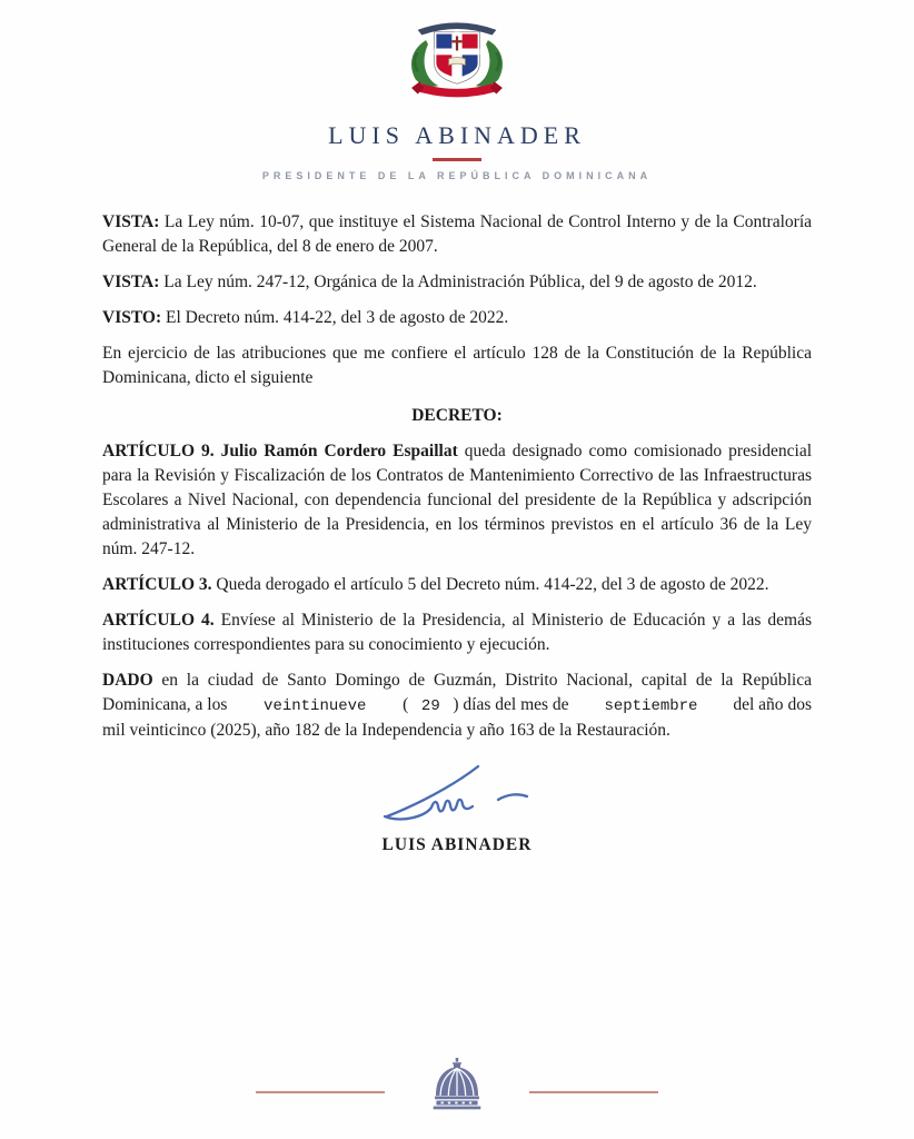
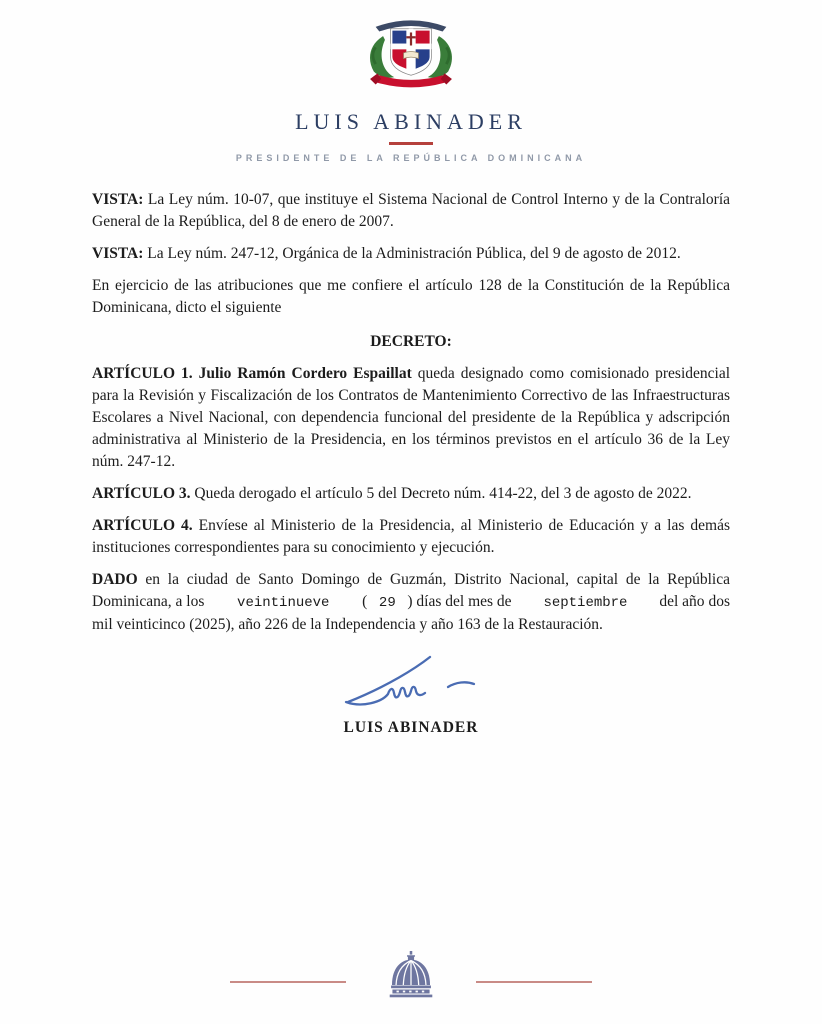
  LUIS ABINADER
  PRESIDENTE DE LA REPÚBLICA DOMINICANA
  VISTA: La Ley núm. 10-07, que instituye el Sistema Nacional de Control Interno y de la Contraloría General de la República, del 8 de enero de 2007.
  VISTA: La Ley núm. 247-12, Orgánica de la Administración Pública, del 9 de agosto de 2012.
- VISTO: El Decreto núm. 414-22, del 3 de agosto de 2022.
  En ejercicio de las atribuciones que me confiere el artículo 128 de la Constitución de la República Dominicana, dicto el siguiente
  DECRETO:
- ARTÍCULO 9. Julio Ramón Cordero Espaillat queda designado como comisionado presidencial para la Revisión y Fiscalización de los Contratos de Mantenimiento Correctivo de las Infraestructuras Escolares a Nivel Nacional, con dependencia funcional del presidente de la República y adscripción administrativa al Ministerio de la Presidencia, en los términos previstos en el artículo 36 de la Ley núm. 247-12.
+ ARTÍCULO 1. Julio Ramón Cordero Espaillat queda designado como comisionado presidencial para la Revisión y Fiscalización de los Contratos de Mantenimiento Correctivo de las Infraestructuras Escolares a Nivel Nacional, con dependencia funcional del presidente de la República y adscripción administrativa al Ministerio de la Presidencia, en los términos previstos en el artículo 36 de la Ley núm. 247-12.
  ARTÍCULO 3. Queda derogado el artículo 5 del Decreto núm. 414-22, del 3 de agosto de 2022.
  ARTÍCULO 4. Envíese al Ministerio de la Presidencia, al Ministerio de Educación y a las demás instituciones correspondientes para su conocimiento y ejecución.
- DADO en la ciudad de Santo Domingo de Guzmán, Distrito Nacional, capital de la República Dominicana, a los veintinueve ( 29 ) días del mes de septiembre del año dos mil veinticinco (2025), año 182 de la Independencia y año 163 de la Restauración.
+ DADO en la ciudad de Santo Domingo de Guzmán, Distrito Nacional, capital de la República Dominicana, a los veintinueve ( 29 ) días del mes de septiembre del año dos mil veinticinco (2025), año 226 de la Independencia y año 163 de la Restauración.
  LUIS ABINADER
